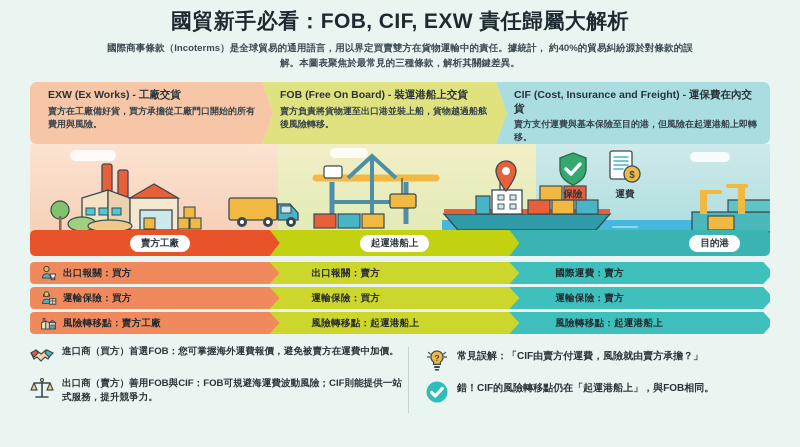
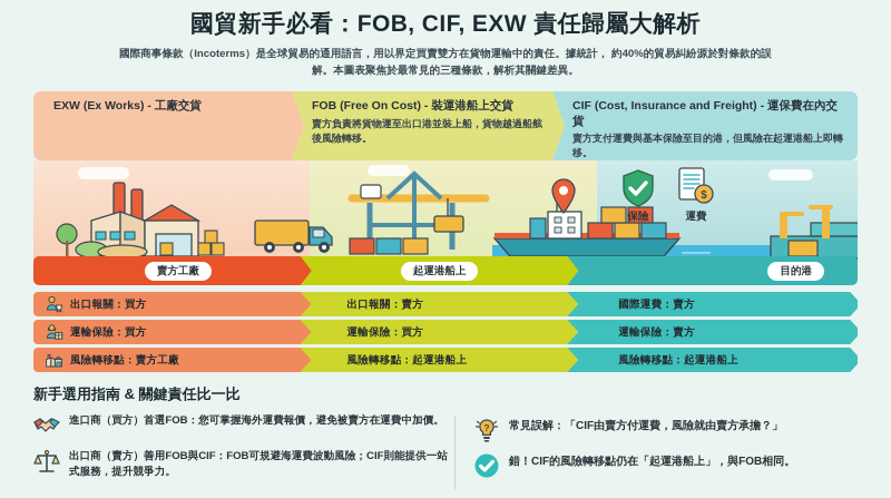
  國貿新手必看：FOB, CIF, EXW 責任歸屬大解析
  國際商事條款（Incoterms）是全球貿易的通用語言，用以界定買賣雙方在貨物運輸中的責任。據統計， 約40%的貿易糾紛源於對條款的誤解。本圖表聚焦於最常見的三種條款，解析其關鍵差異。
  EXW (Ex Works) - 工廠交貨
- 賣方在工廠備好貨，買方承擔從工廠門口開始的所有費用與風險。
- FOB (Free On Board) - 裝運港船上交貨
+ FOB (Free On Cost) - 裝運港船上交貨
  賣方負責將貨物運至出口港並裝上船，貨物越過船舷後風險轉移。
  CIF (Cost, Insurance and Freight) - 運保費在內交貨
  賣方支付運費與基本保險至目的港，但風險在起運港船上即轉移。
  保險
  $
  運費
  賣方工廠
  起運港船上
  目的港
  出口報關：買方
  出口報關：賣方
  國際運費：賣方
  運輸保險：買方
  運輸保險：買方
  運輸保險：賣方
  風險轉移點：賣方工廠
  風險轉移點：起運港船上
  風險轉移點：起運港船上
+ 新手選用指南 & 關鍵責任比一比
  進口商（買方）首選FOB：您可掌握海外運費報價，避免被賣方在運費中加價。
  出口商（賣方）善用FOB與CIF：FOB可規避海運費波動風險；CIF則能提供一站式服務，提升競爭力。
  ?
  常見誤解：「CIF由賣方付運費，風險就由賣方承擔？」
  錯！CIF的風險轉移點仍在「起運港船上」，與FOB相同。
